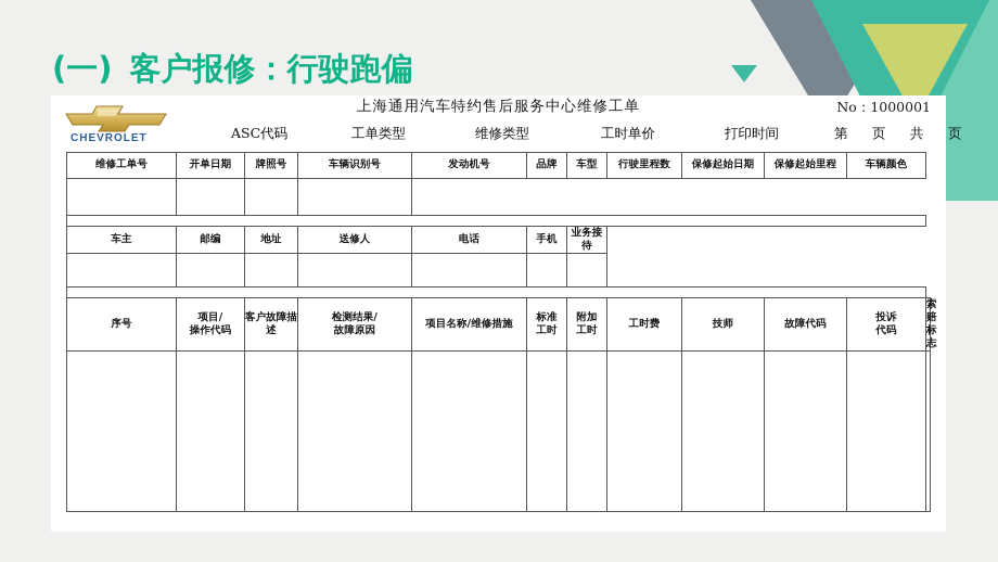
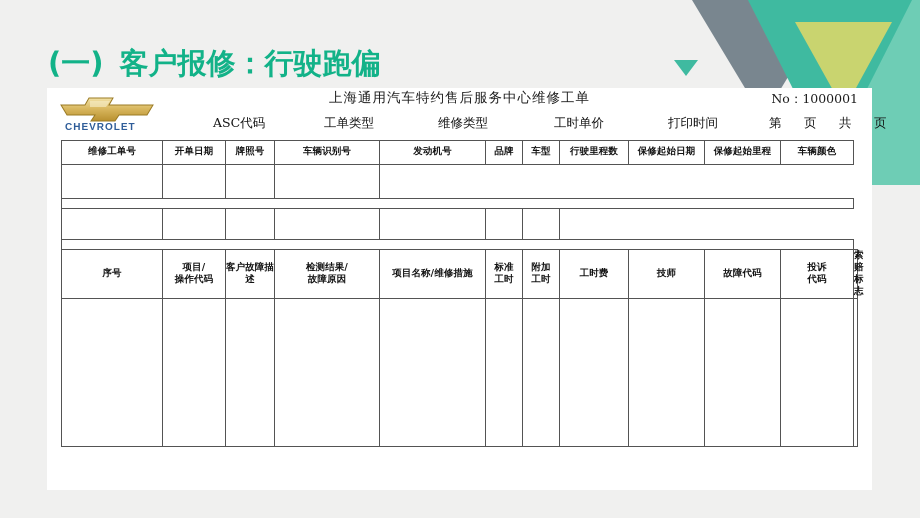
  (一) 客户报修：行驶跑偏
  CHEVROLET
  上海通用汽车特约售后服务中心维修工单
  No：1000001
  ASC代码
  工单类型
  维修类型
  工时单价
  打印时间
  第
  页
  共
  页
  维修工单号	开单日期	牌照号	车辆识别号	发动机号	品牌	车型	行驶里程数	保修起始日期	保修起始里程	车辆颜色
- 车主	邮编	地址	送修人	电话	手机	业务接待
  序号	项目/操作代码	客户故障描述	检测结果/故障原因	项目名称/维修措施	标准工时	附加工时	工时费	技师	故障代码	投诉代码	索赔标志
